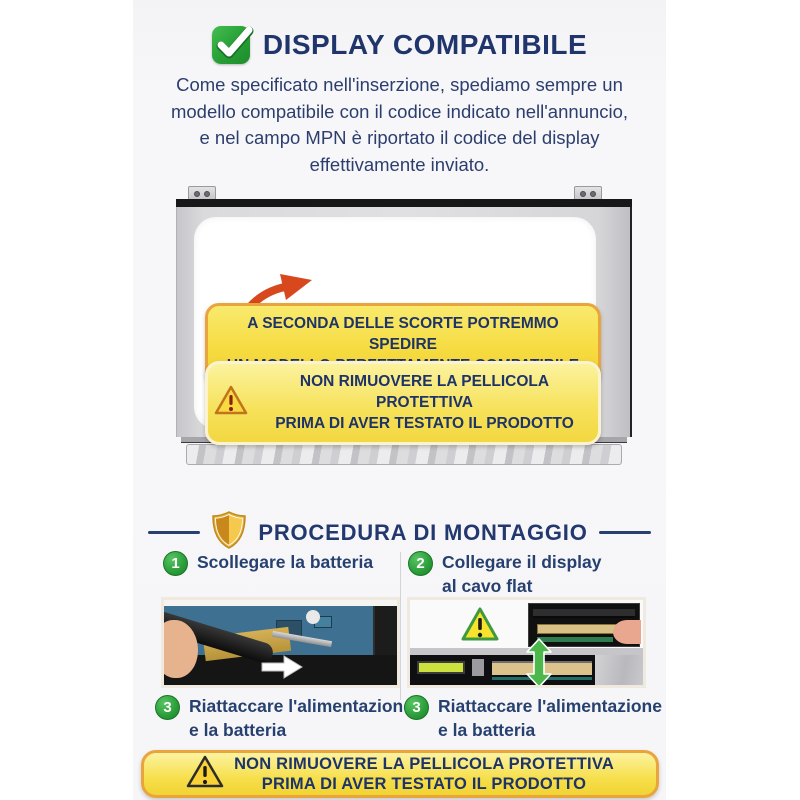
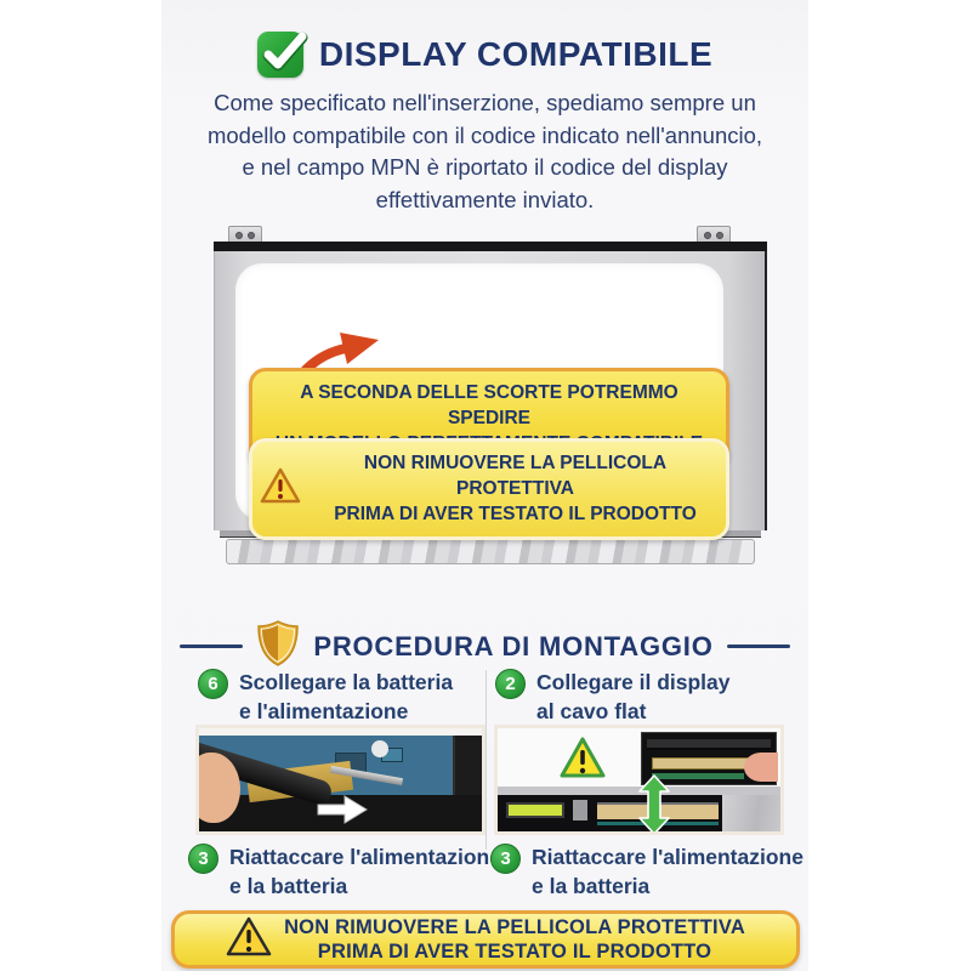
  DISPLAY COMPATIBILE
  Come specificato nell'inserzione, spediamo sempre un
  modello compatibile con il codice indicato nell'annuncio,
  e nel campo MPN è riportato il codice del display
  effettivamente inviato.
  A SECONDA DELLE SCORTE POTREMMO SPEDIRE
  NON RIMUOVERE LA PELLICOLA PROTETTIVA
  PRIMA DI AVER TESTATO IL PRODOTTO
  PROCEDURA DI MONTAGGIO
- 1
+ 6
  Scollegare la batteria
+ e l'alimentazione
  2
  Collegare il display
  al cavo flat
  3
  Riattaccare l'alimentazion
  e la batteria
  3
  Riattaccare l'alimentazione
  e la batteria
  NON RIMUOVERE LA PELLICOLA PROTETTIVA
  PRIMA DI AVER TESTATO IL PRODOTTO
